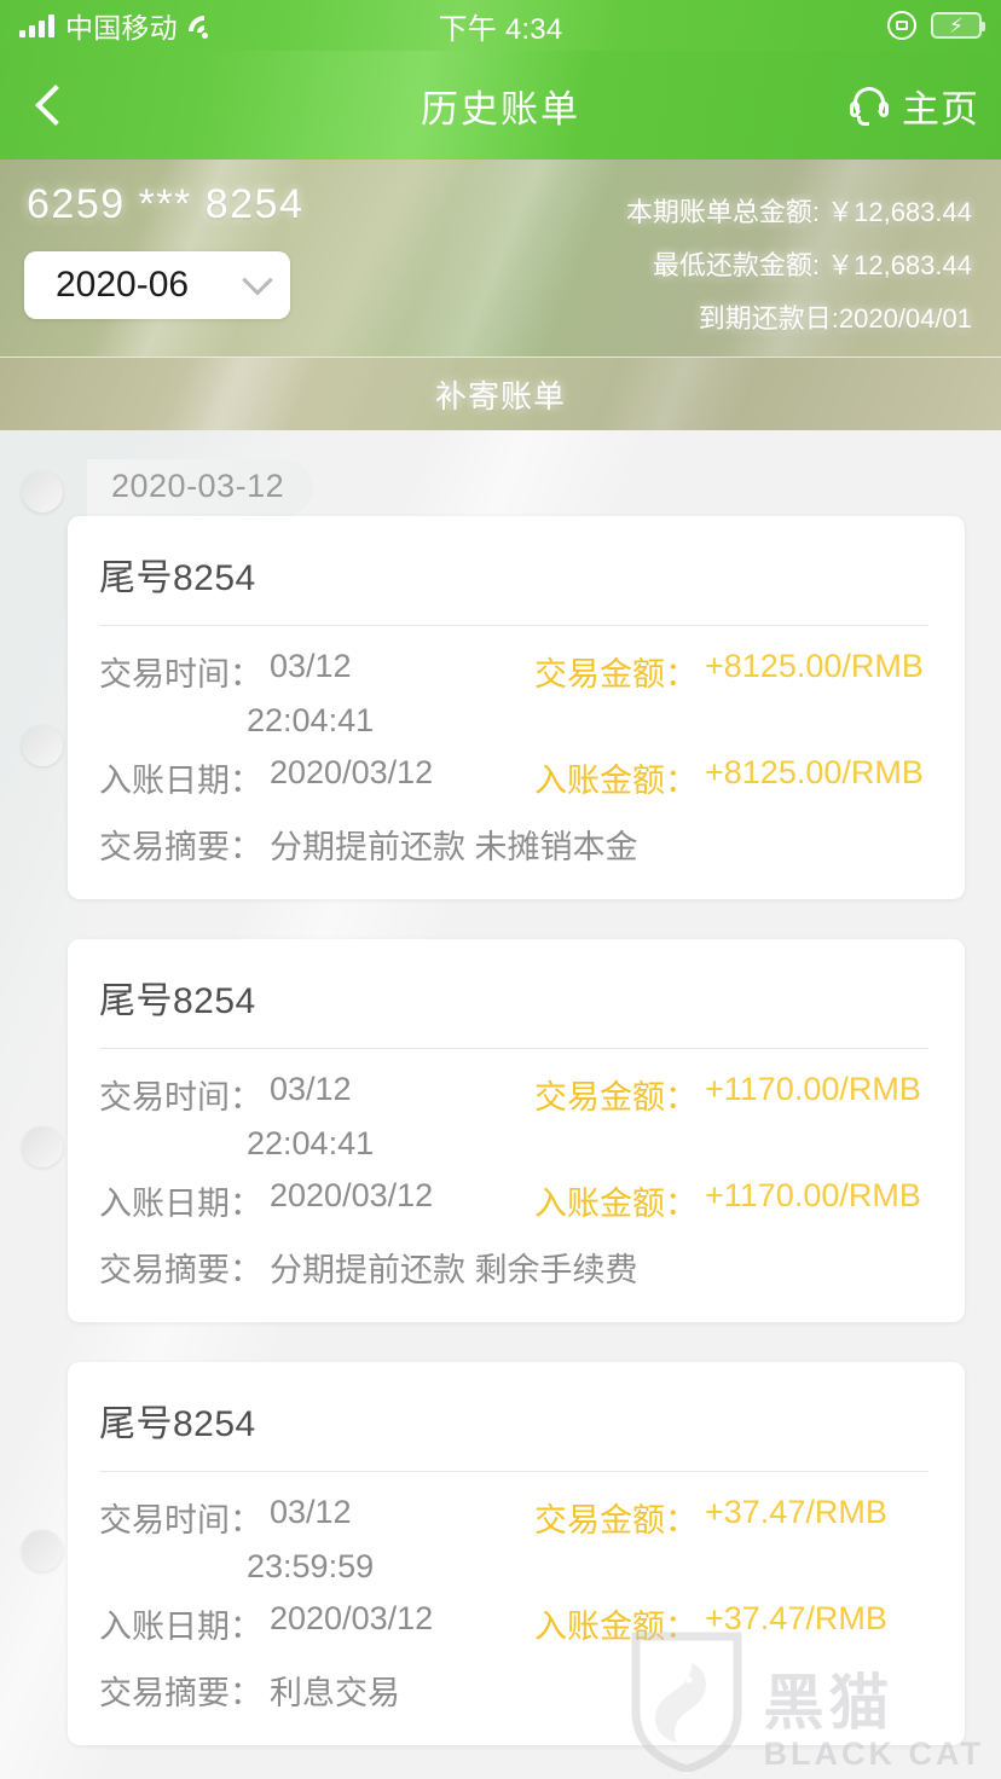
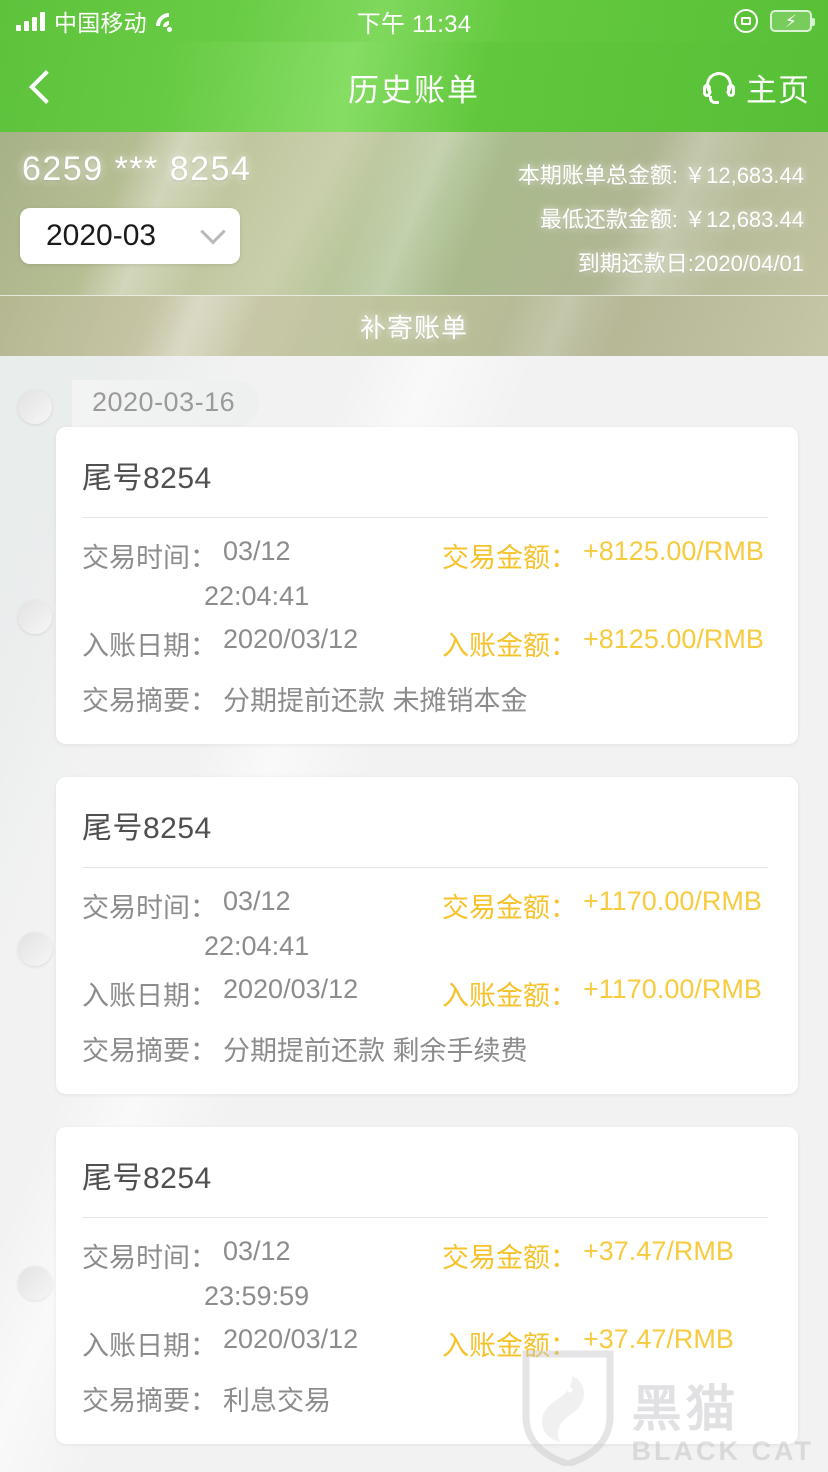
  中国移动
- 下午 4:34
+ 下午 11:34
  ⚡
  历史账单
  主页
  6259 *** 8254
- 2020-06
+ 2020-03
  本期账单总金额: ￥12,683.44
  最低还款金额: ￥12,683.44
  到期还款日:2020/04/01
  补寄账单
- 2020-03-12
+ 2020-03-16
  尾号8254
  交易时间：
  03/12
  交易金额：
  +8125.00/RMB
  22:04:41
  入账日期：
  2020/03/12
  入账金额：
  +8125.00/RMB
  交易摘要：
  分期提前还款 未摊销本金
  尾号8254
  交易时间：
  03/12
  交易金额：
  +1170.00/RMB
  22:04:41
  入账日期：
  2020/03/12
  入账金额：
  +1170.00/RMB
  交易摘要：
  分期提前还款 剩余手续费
  尾号8254
  交易时间：
  03/12
  交易金额：
  +37.47/RMB
  23:59:59
  入账日期：
  2020/03/12
  入账金额：
  +37.47/RMB
  交易摘要：
  利息交易
  黑猫
  BLACK CAT
